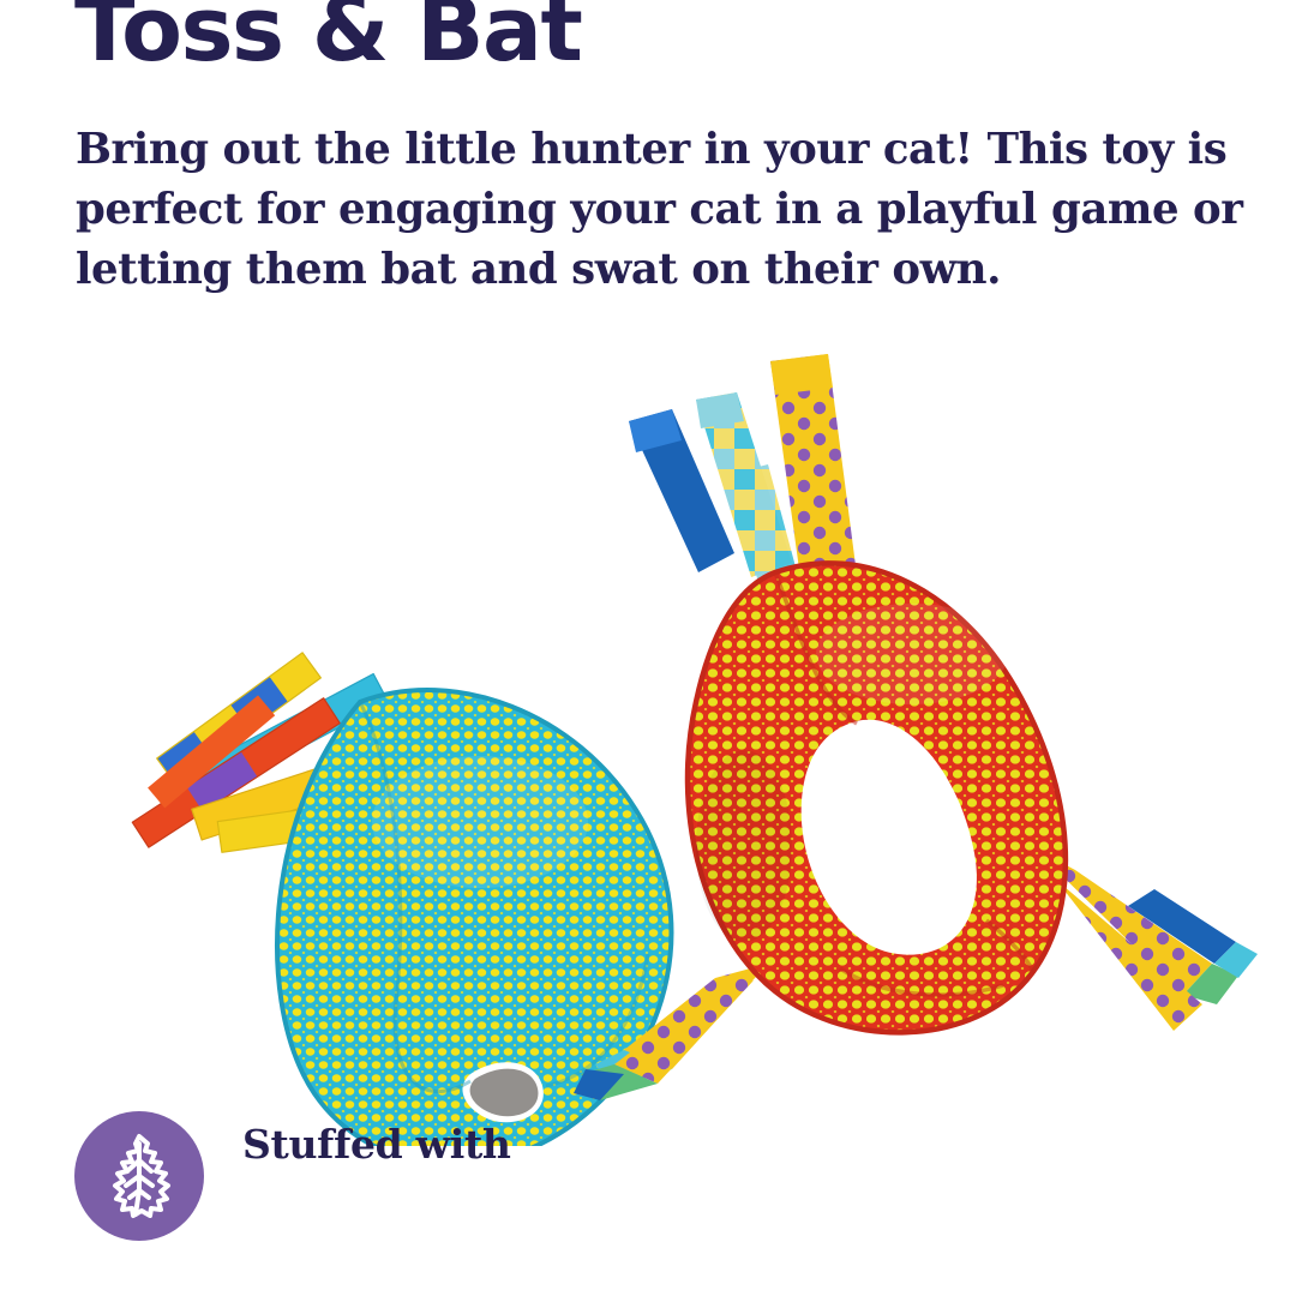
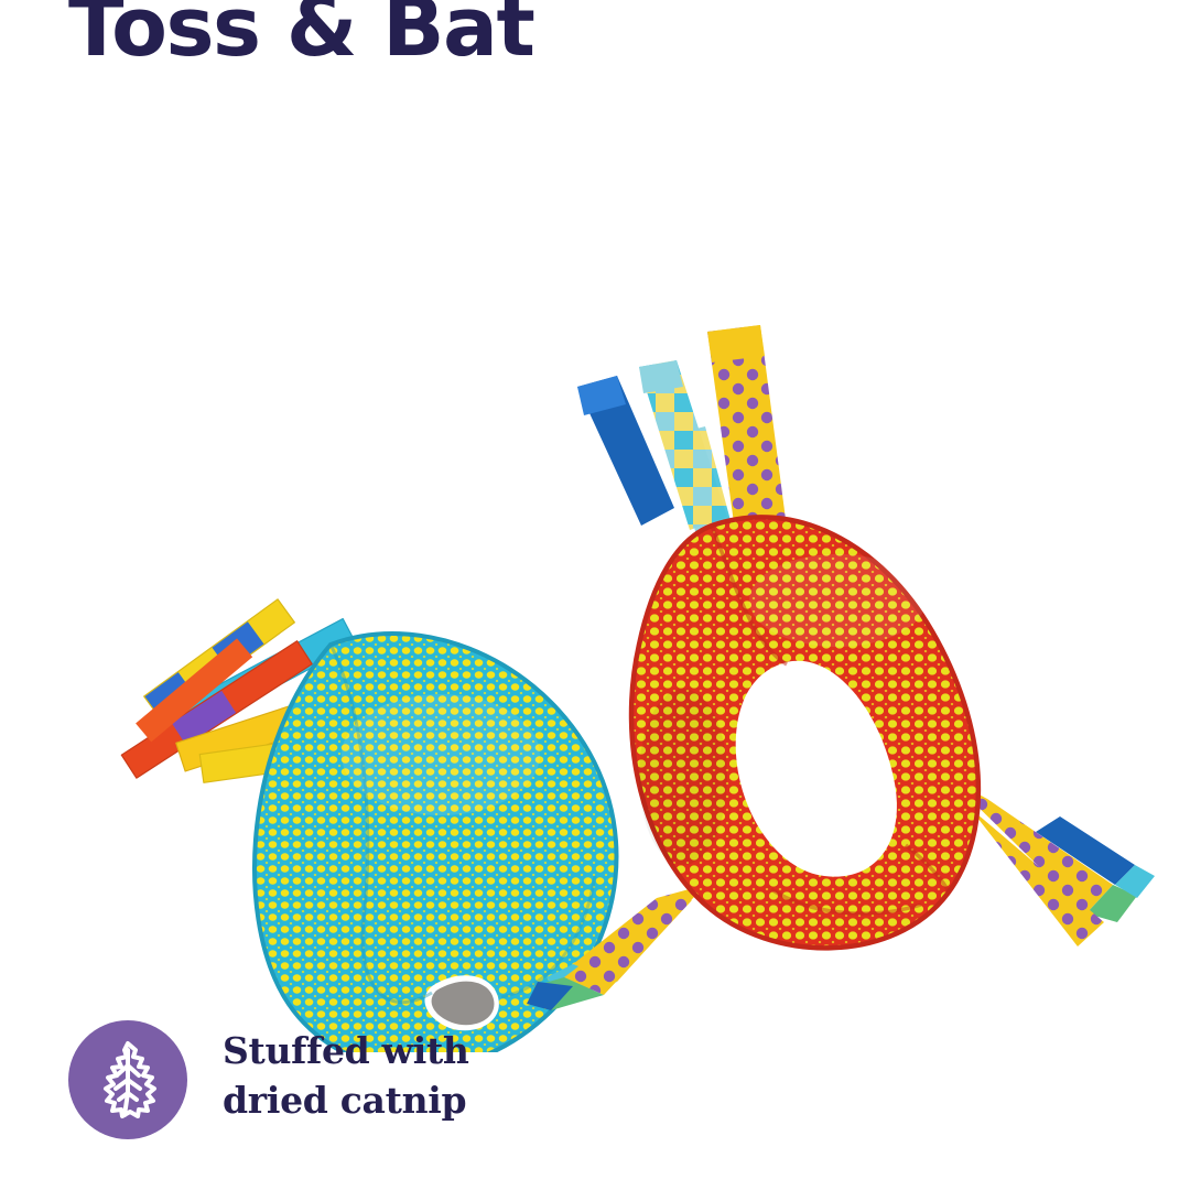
  Toss & Bat
- Bring out the little hunter in your cat! This toy is
- perfect for engaging your cat in a playful game or
- letting them bat and swat on their own.
  Stuffed with
+ dried catnip
